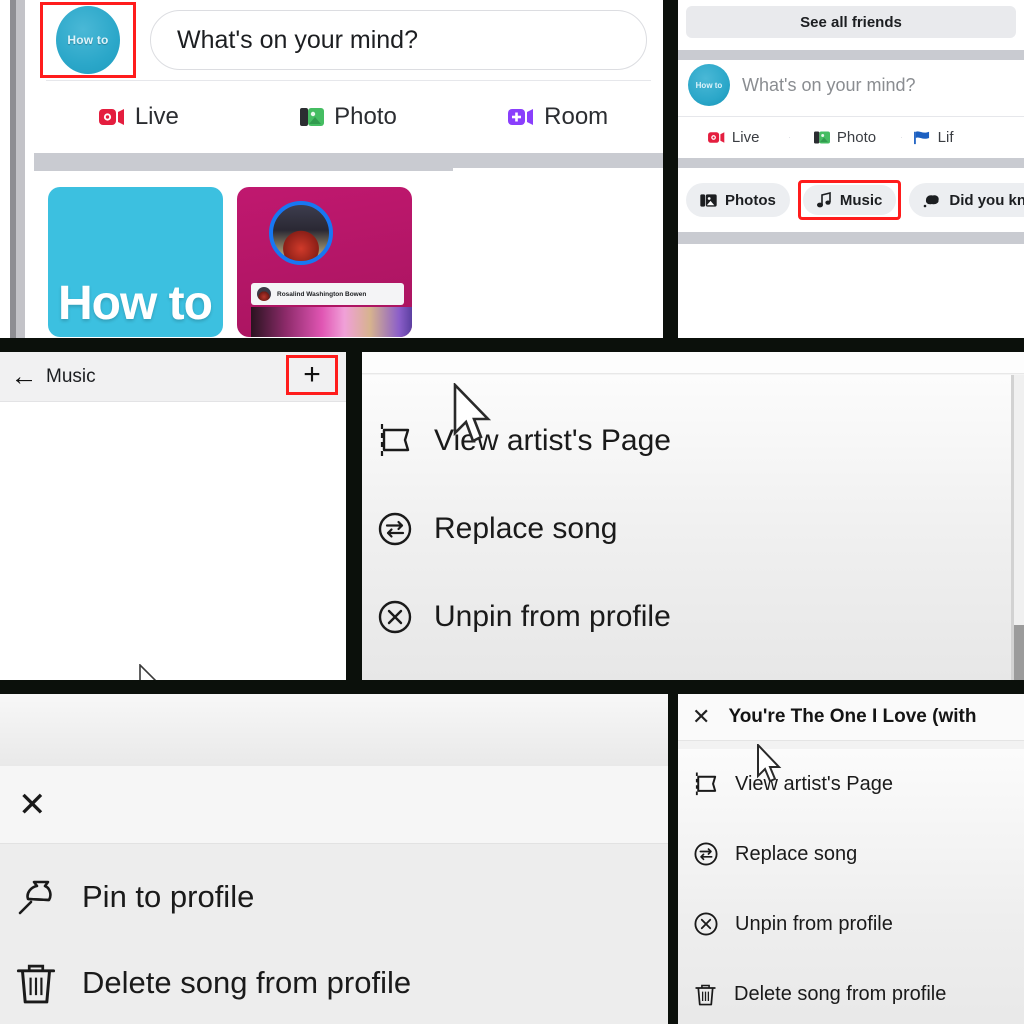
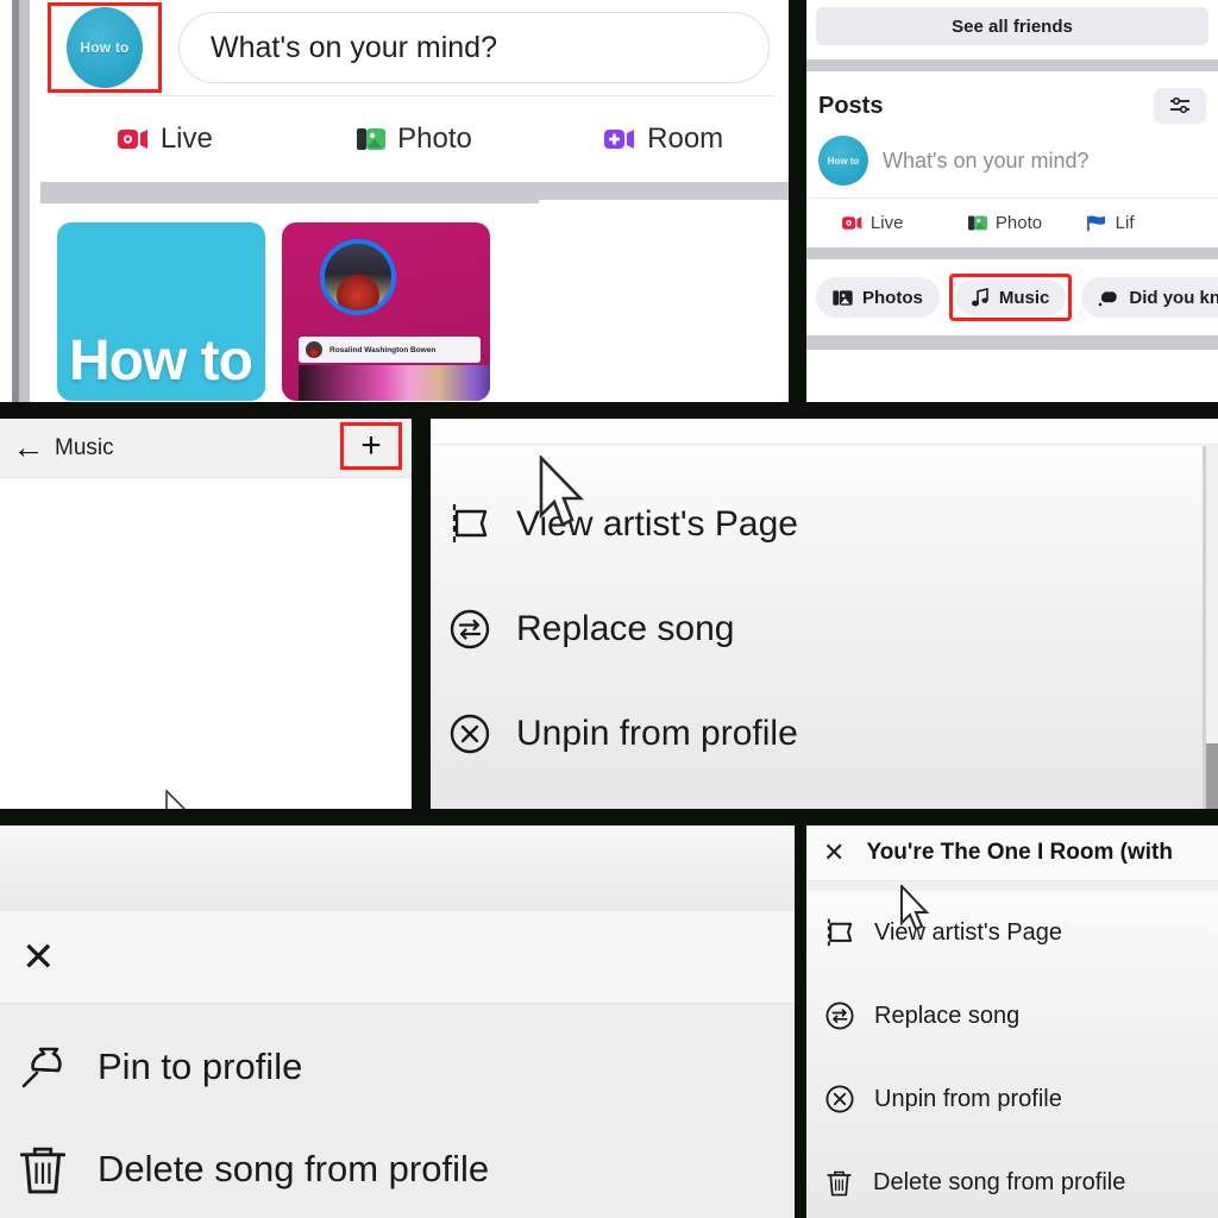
  How to
  What's on your mind?
  Live
  Photo
  Room
  How to
  See all friends
+ Posts
  How to
  What's on your mind?
  Live
  Photo
  Lif
  Photos
  Music
  Did you kn
  ←
  Music
  +
  View artist's Page
  Replace song
  Unpin from profile
  ✕
  Pin to profile
  Delete song from profile
  ✕
- You're The One I Love (with
+ You're The One I Room (with
  View artist's Page
  Replace song
  Unpin from profile
  Delete song from profile
